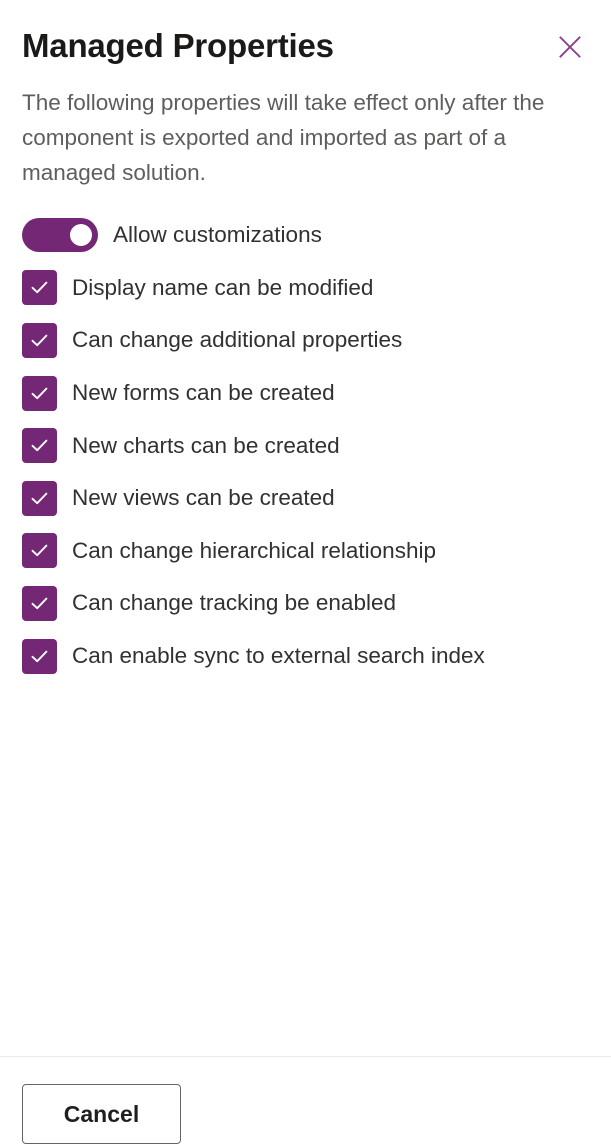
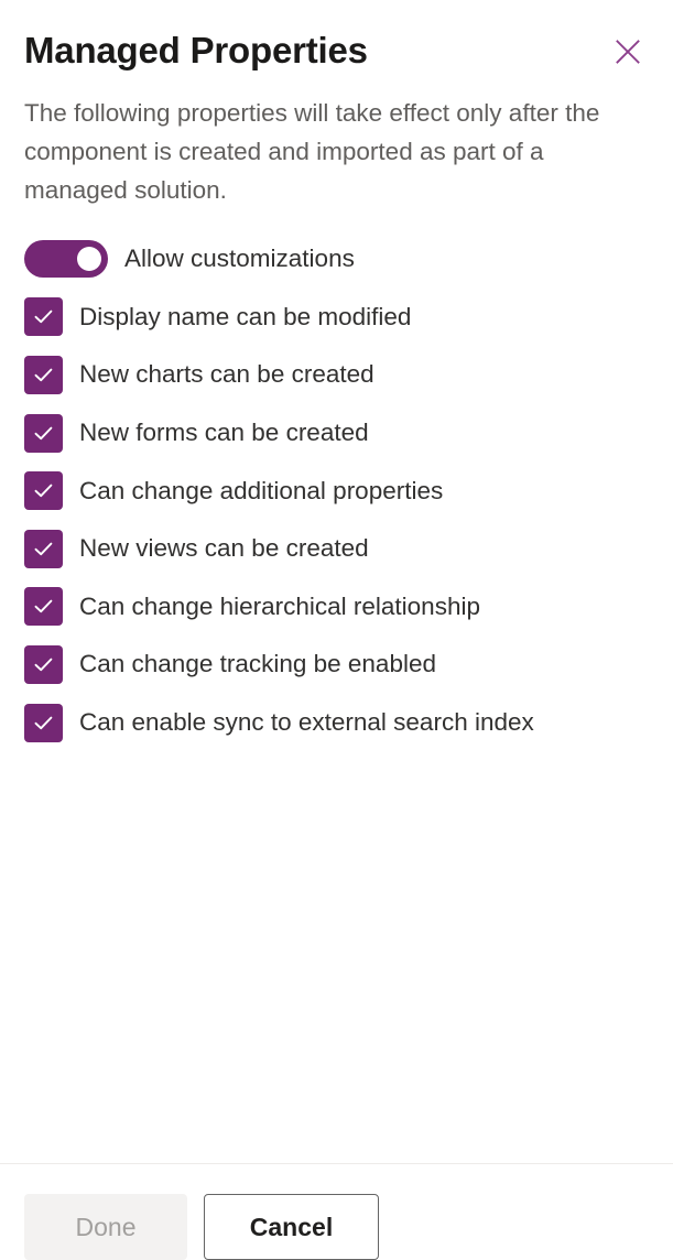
  Managed Properties
- The following properties will take effect only after the component is exported and imported as part of a managed solution.
+ The following properties will take effect only after the component is created and imported as part of a managed solution.
  Allow customizations
  Display name can be modified
- Can change additional properties
+ New charts can be created
  New forms can be created
- New charts can be created
+ Can change additional properties
  New views can be created
  Can change hierarchical relationship
  Can change tracking be enabled
  Can enable sync to external search index
+ Done
  Cancel
